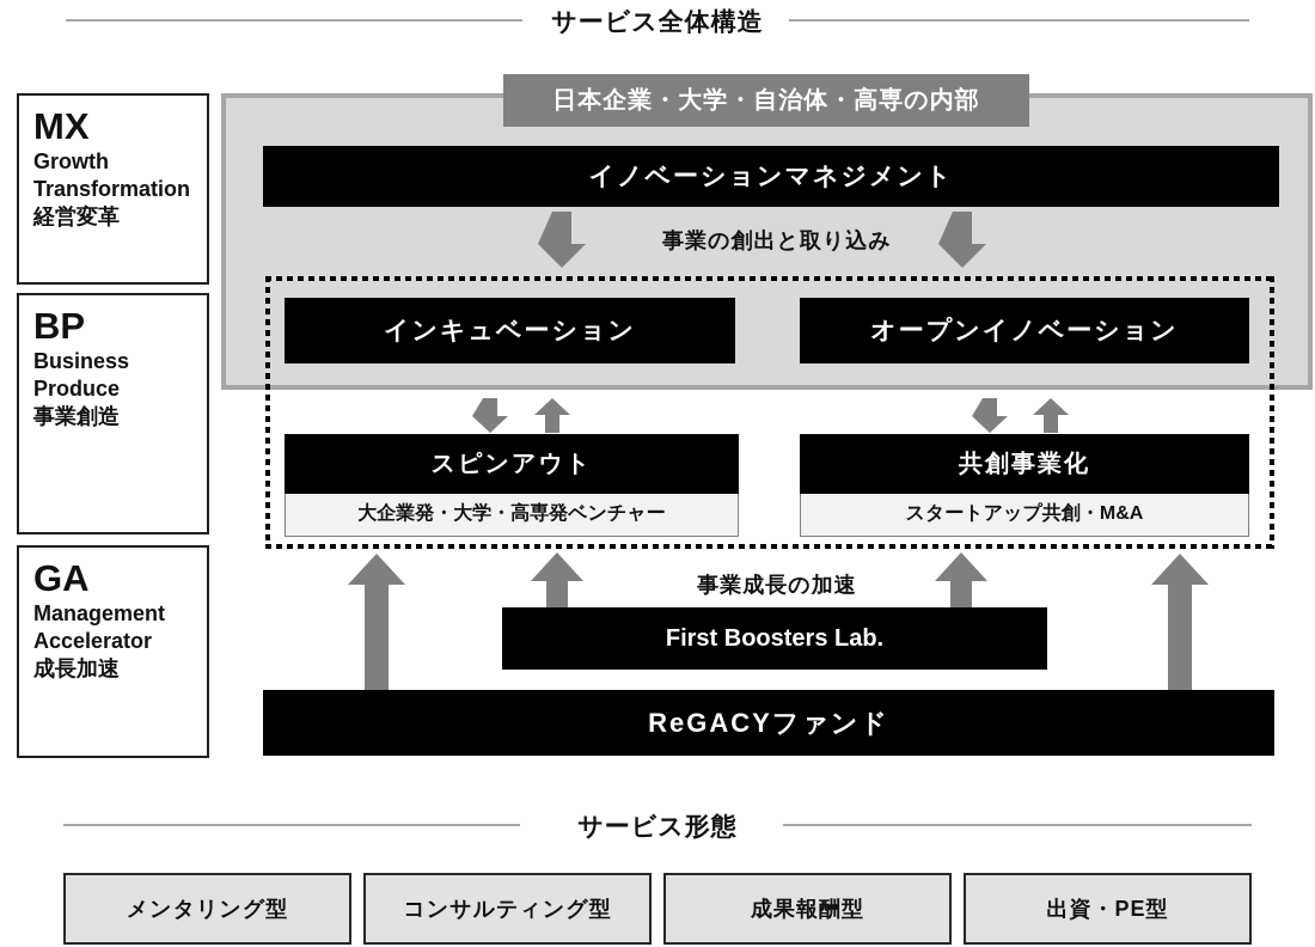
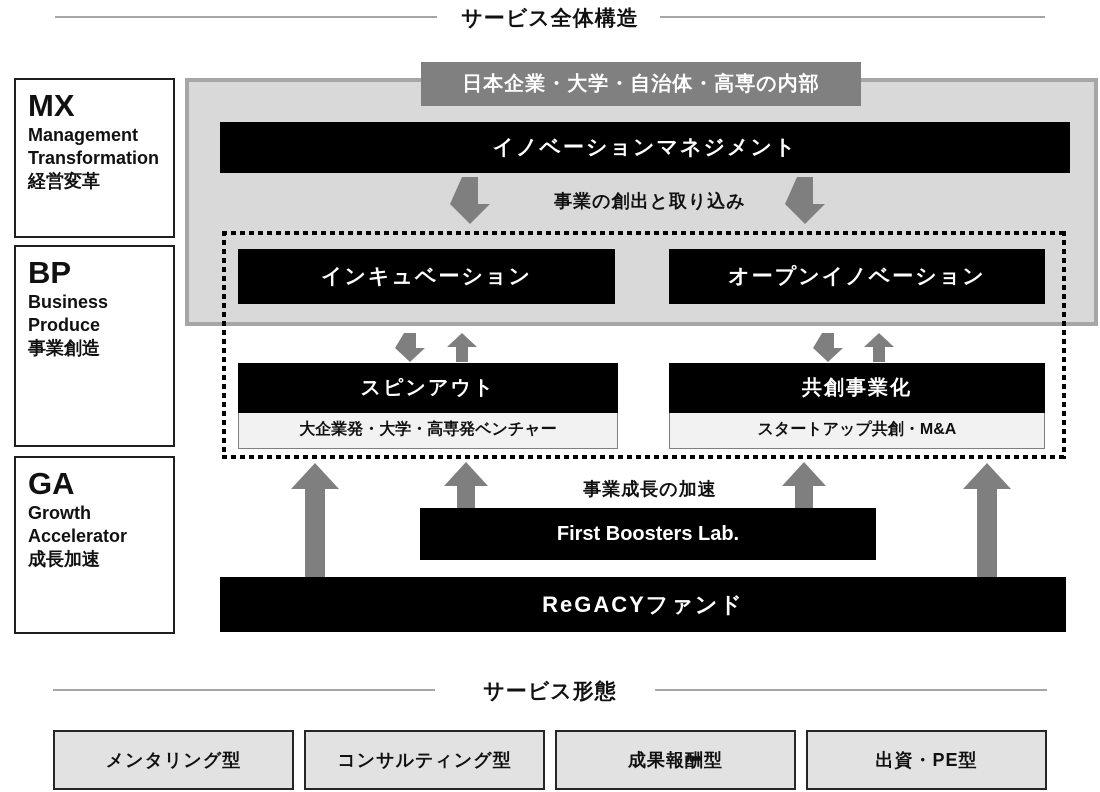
  サービス全体構造
  MX
- Growth
+ Management
  Transformation
  経営変革
  BP
  Business
  Produce
  事業創造
  GA
- Management
+ Growth
  Accelerator
  成長加速
  日本企業・大学・自治体・高専の内部
  イノベーションマネジメント
  事業の創出と取り込み
  インキュベーション
  オープンイノベーション
  スピンアウト
  大企業発・大学・高専発ベンチャー
  共創事業化
  スタートアップ共創・M&A
  事業成長の加速
  First Boosters Lab.
  ReGACYファンド
  サービス形態
  メンタリング型
  コンサルティング型
  成果報酬型
  出資・PE型
